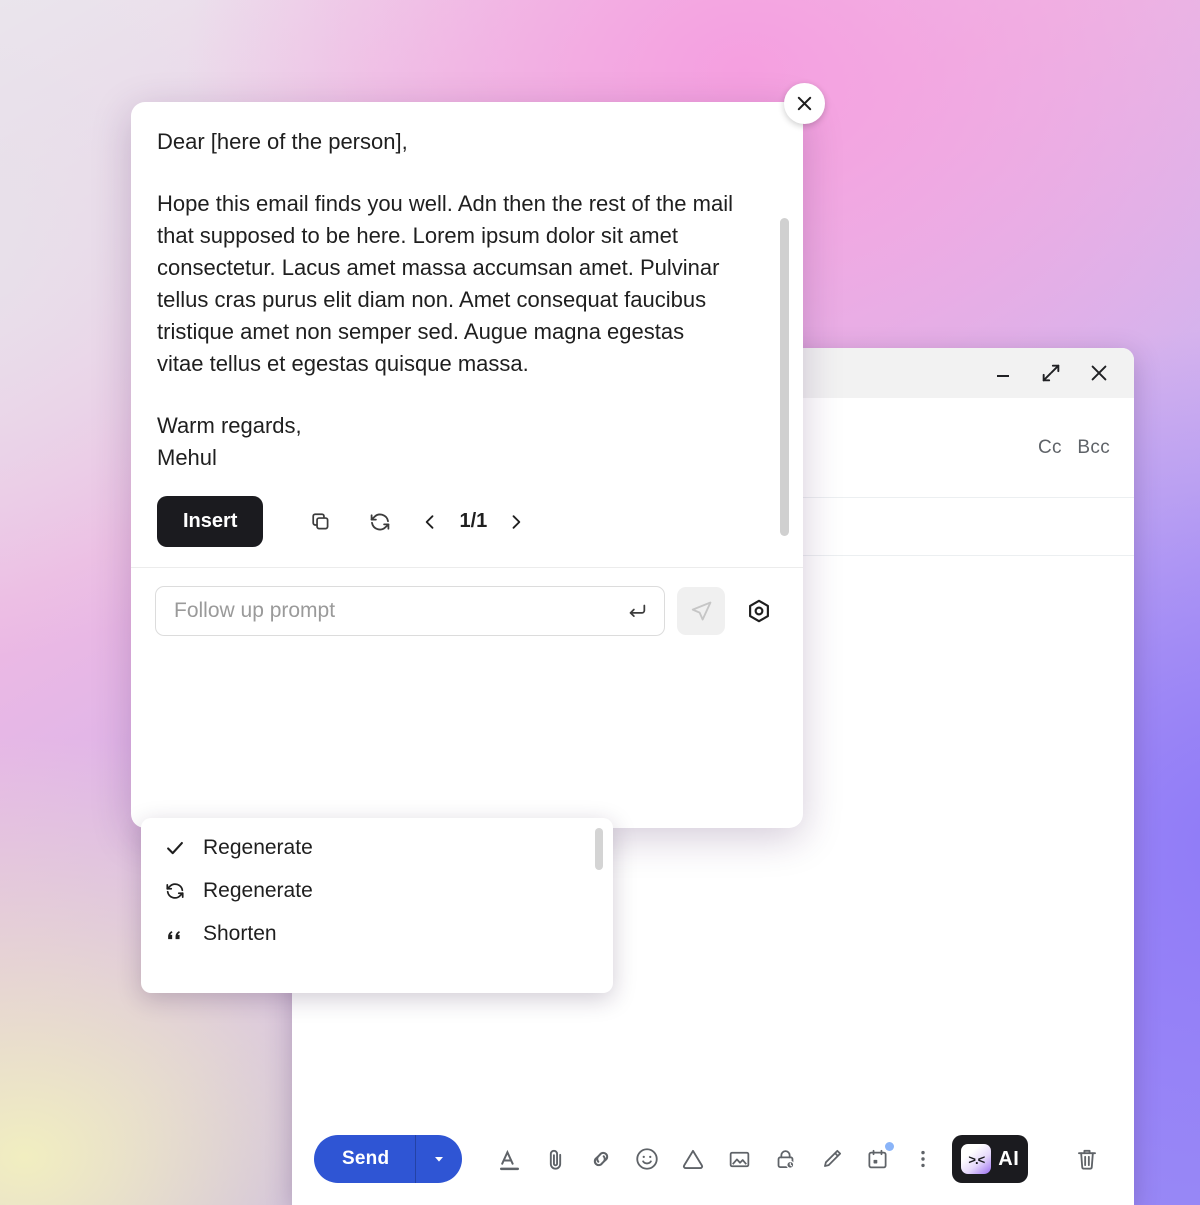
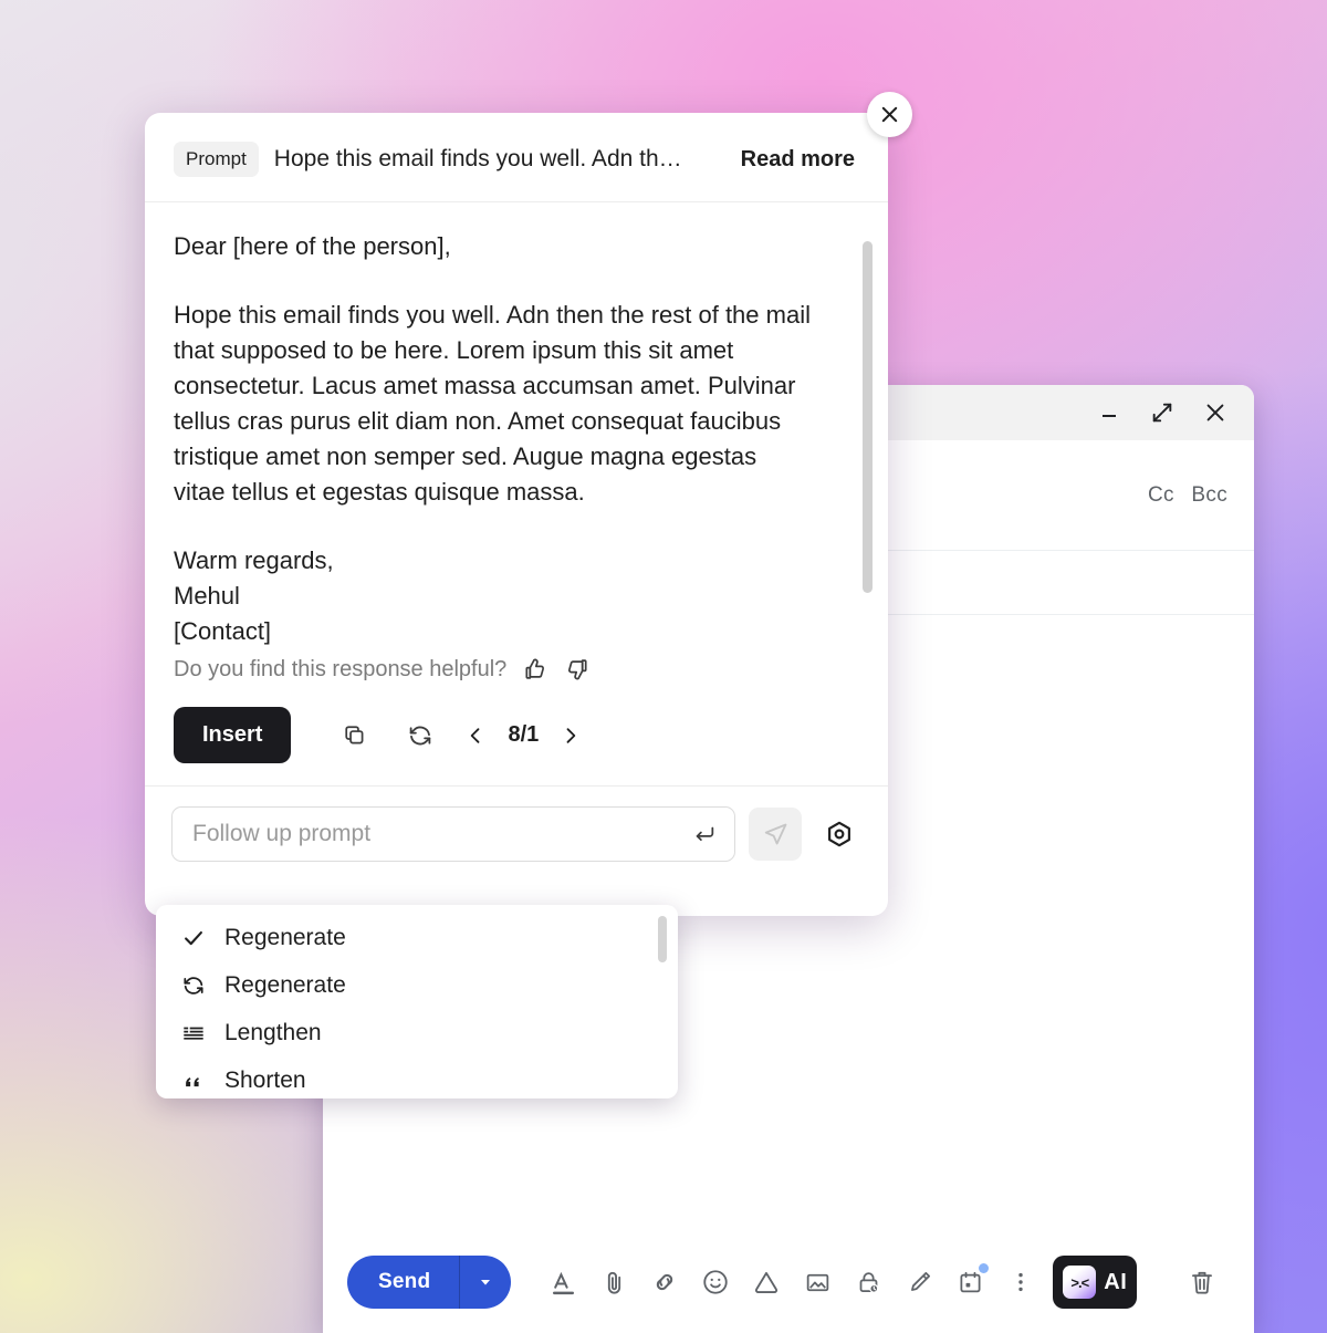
  Cc Bcc
  Send
  >.<
  AI
+ Prompt
+ Hope this email finds you well. Adn th…
+ Read more
  Dear [here of the person],
- Hope this email finds you well. Adn then the rest of the mail that supposed to be here. Lorem ipsum dolor sit amet consectetur. Lacus amet massa accumsan amet. Pulvinar tellus cras purus elit diam non. Amet consequat faucibus tristique amet non semper sed. Augue magna egestas vitae tellus et egestas quisque massa.
+ Hope this email finds you well. Adn then the rest of the mail that supposed to be here. Lorem ipsum this sit amet consectetur. Lacus amet massa accumsan amet. Pulvinar tellus cras purus elit diam non. Amet consequat faucibus tristique amet non semper sed. Augue magna egestas vitae tellus et egestas quisque massa.
  Warm regards,
  Mehul
+ [Contact]
+ Do you find this response helpful?
  Insert
- 1/1
+ 8/1
  Follow up prompt
  Regenerate
  Regenerate
+ Lengthen
  Shorten
